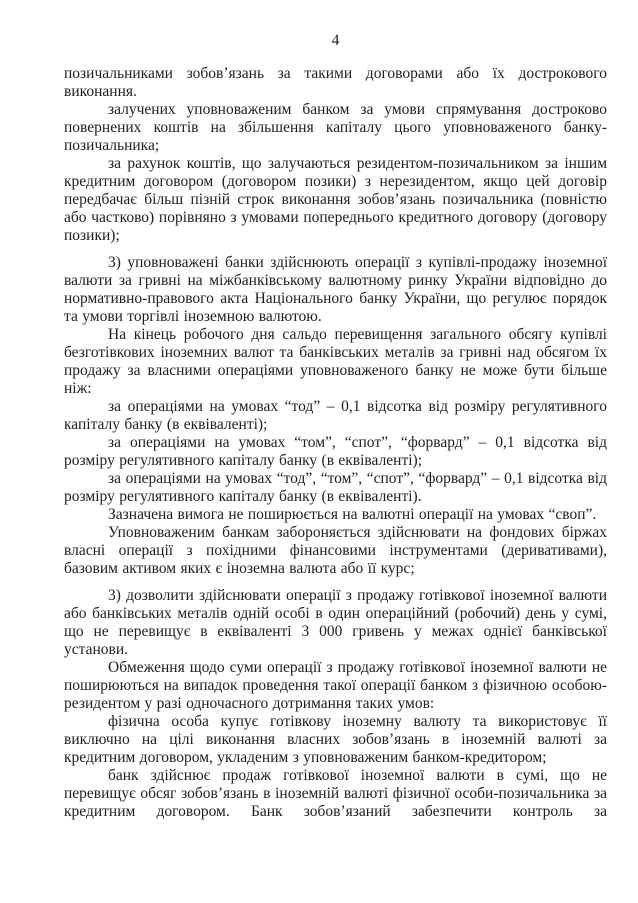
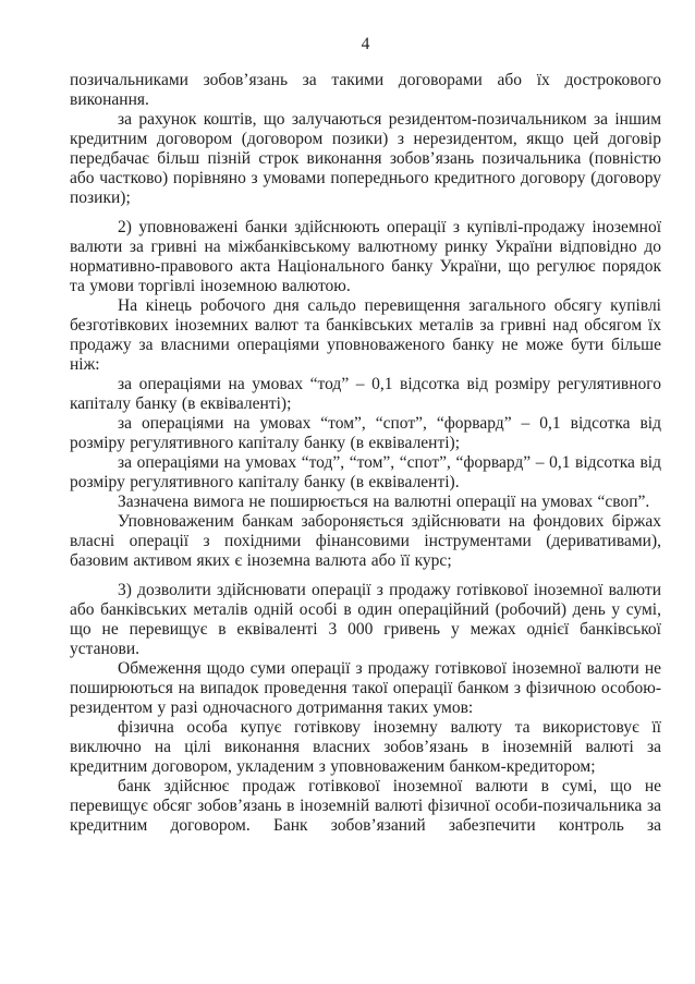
  4
  позичальниками зобов’язань за такими договорами або їх дострокового виконання.
- залучених уповноваженим банком за умови спрямування достроково повернених коштів на збільшення капіталу цього уповноваженого банку-позичальника;
  за рахунок коштів, що залучаються резидентом-позичальником за іншим кредитним договором (договором позики) з нерезидентом, якщо цей договір передбачає більш пізній строк виконання зобов’язань позичальника (повністю або частково) порівняно з умовами попереднього кредитного договору (договору позики);
- 3) уповноважені банки здійснюють операції з купівлі-продажу іноземної валюти за гривні на міжбанківському валютному ринку України відповідно до нормативно-правового акта Національного банку України, що регулює порядок та умови торгівлі іноземною валютою.
+ 2) уповноважені банки здійснюють операції з купівлі-продажу іноземної валюти за гривні на міжбанківському валютному ринку України відповідно до нормативно-правового акта Національного банку України, що регулює порядок та умови торгівлі іноземною валютою.
  На кінець робочого дня сальдо перевищення загального обсягу купівлі безготівкових іноземних валют та банківських металів за гривні над обсягом їх продажу за власними операціями уповноваженого банку не може бути більше ніж:
  за операціями на умовах “тод” – 0,1 відсотка від розміру регулятивного капіталу банку (в еквіваленті);
  за операціями на умовах “том”, “спот”, “форвард” – 0,1 відсотка від розміру регулятивного капіталу банку (в еквіваленті);
  за операціями на умовах “тод”, “том”, “спот”, “форвард” – 0,1 відсотка від розміру регулятивного капіталу банку (в еквіваленті).
  Зазначена вимога не поширюється на валютні операції на умовах “своп”.
  Уповноваженим банкам забороняється здійснювати на фондових біржах власні операції з похідними фінансовими інструментами (деривативами), базовим активом яких є іноземна валюта або її курс;
  3) дозволити здійснювати операції з продажу готівкової іноземної валюти або банківських металів одній особі в один операційний (робочий) день у сумі, що не перевищує в еквіваленті 3 000 гривень у межах однієї банківської установи.
  Обмеження щодо суми операції з продажу готівкової іноземної валюти не поширюються на випадок проведення такої операції банком з фізичною особою-резидентом у разі одночасного дотримання таких умов:
  фізична особа купує готівкову іноземну валюту та використовує її виключно на цілі виконання власних зобов’язань в іноземній валюті за кредитним договором, укладеним з уповноваженим банком-кредитором;
  банк здійснює продаж готівкової іноземної валюти в сумі, що не перевищує обсяг зобов’язань в іноземній валюті фізичної особи-позичальника за кредитним договором. Банк зобов’язаний забезпечити контроль за
